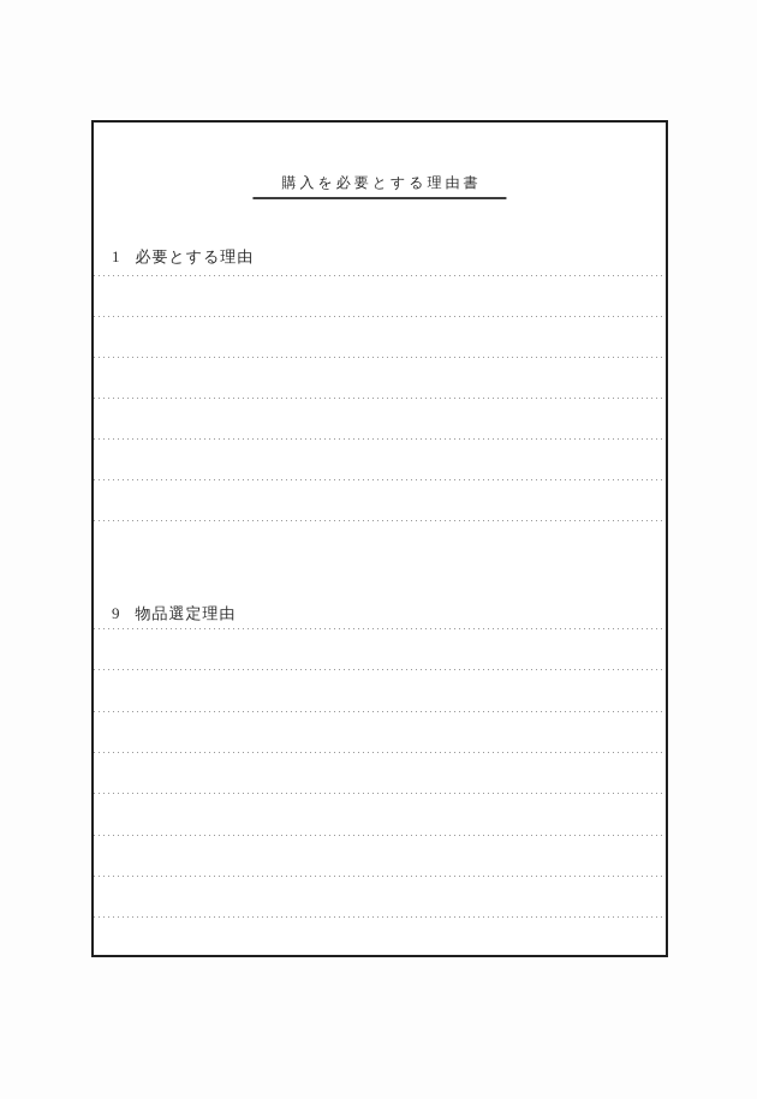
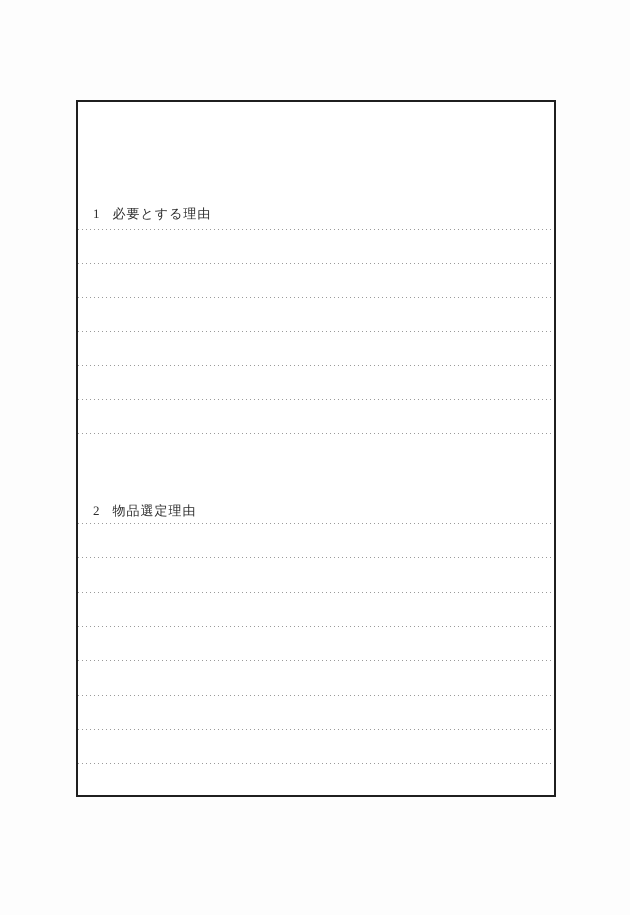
- 購入を必要とする理由書
  1 必要とする理由
- 9 物品選定理由
+ 2 物品選定理由
